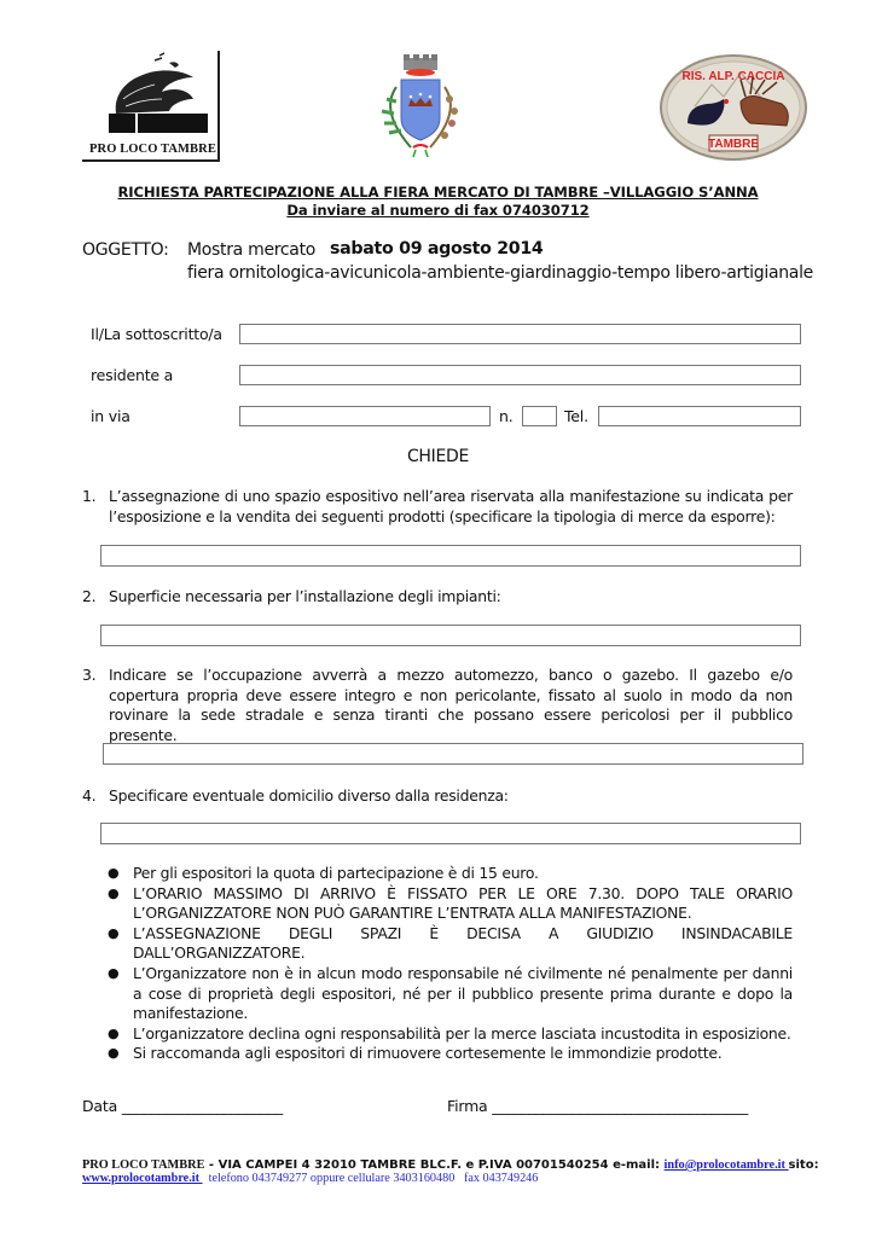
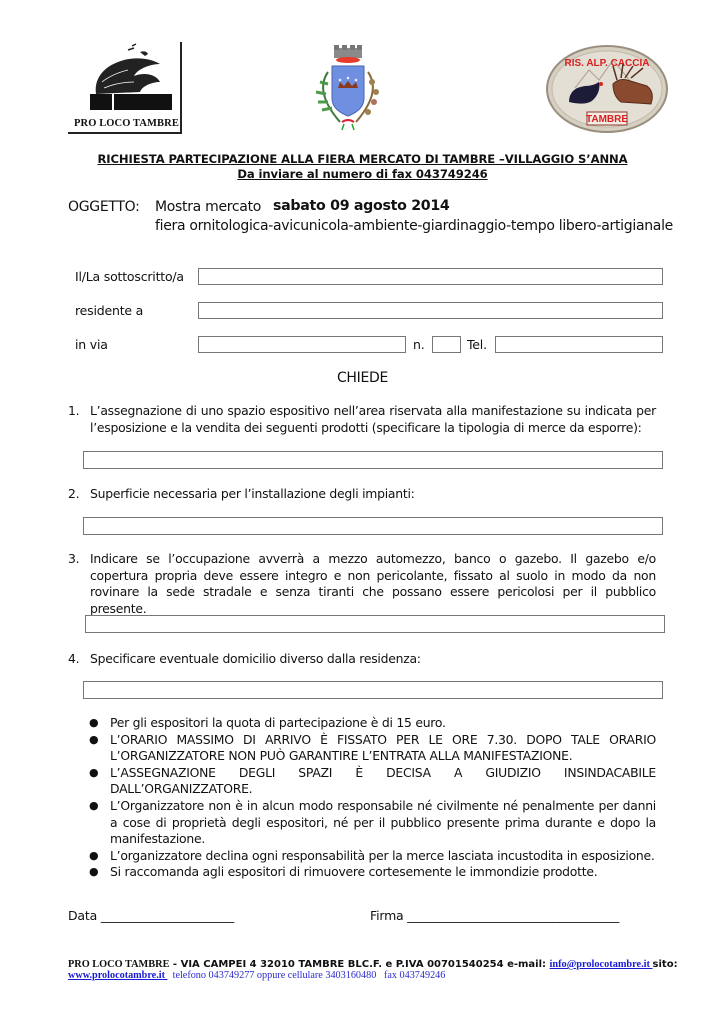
  PRO LOCO TAMBRE
  RIS. ALP. CACCIA
  TAMBRE
  RICHIESTA PARTECIPAZIONE ALLA FIERA MERCATO DI TAMBRE –VILLAGGIO S’ANNA
- Da inviare al numero di fax 074030712
+ Da inviare al numero di fax 043749246
  OGGETTO:
  Mostra mercato
  sabato 09 agosto 2014
  fiera ornitologica-avicunicola-ambiente-giardinaggio-tempo libero-artigianale
  Il/La sottoscritto/a
  residente a
  in via
  n.
  Tel.
  CHIEDE
  1.
  L’assegnazione di uno spazio espositivo nell’area riservata alla manifestazione su indicata per l’esposizione e la vendita dei seguenti prodotti (specificare la tipologia di merce da esporre):
  2.
  Superficie necessaria per l’installazione degli impianti:
  3.
  Indicare se l’occupazione avverrà a mezzo automezzo, banco o gazebo. Il gazebo e/o copertura propria deve essere integro e non pericolante, fissato al suolo in modo da non rovinare la sede stradale e senza tiranti che possano essere pericolosi per il pubblico presente.
  4.
  Specificare eventuale domicilio diverso dalla residenza:
  ●
  Per gli espositori la quota di partecipazione è di 15 euro.
  ●
  L’ORARIO MASSIMO DI ARRIVO È FISSATO PER LE ORE 7.30. DOPO TALE ORARIO L’ORGANIZZATORE NON PUÒ GARANTIRE L’ENTRATA ALLA MANIFESTAZIONE.
  ●
  L’ASSEGNAZIONE DEGLI SPAZI È DECISA A GIUDIZIO INSINDACABILE DALL’ORGANIZZATORE.
  ●
  L’Organizzatore non è in alcun modo responsabile né civilmente né penalmente per danni a cose di proprietà degli espositori, né per il pubblico presente prima durante e dopo la manifestazione.
  ●
  L’organizzatore declina ogni responsabilità per la merce lasciata incustodita in esposizione.
  ●
  Si raccomanda agli espositori di rimuovere cortesemente le immondizie prodotte.
  Data ______________________
  Firma ___________________________________
  PRO LOCO TAMBRE - VIA CAMPEI 4 32010 TAMBRE BLC.F. e P.IVA 00701540254 e-mail: info@prolocotambre.it sito:
  www.prolocotambre.it telefono 043749277 oppure cellulare 3403160480 fax 043749246
